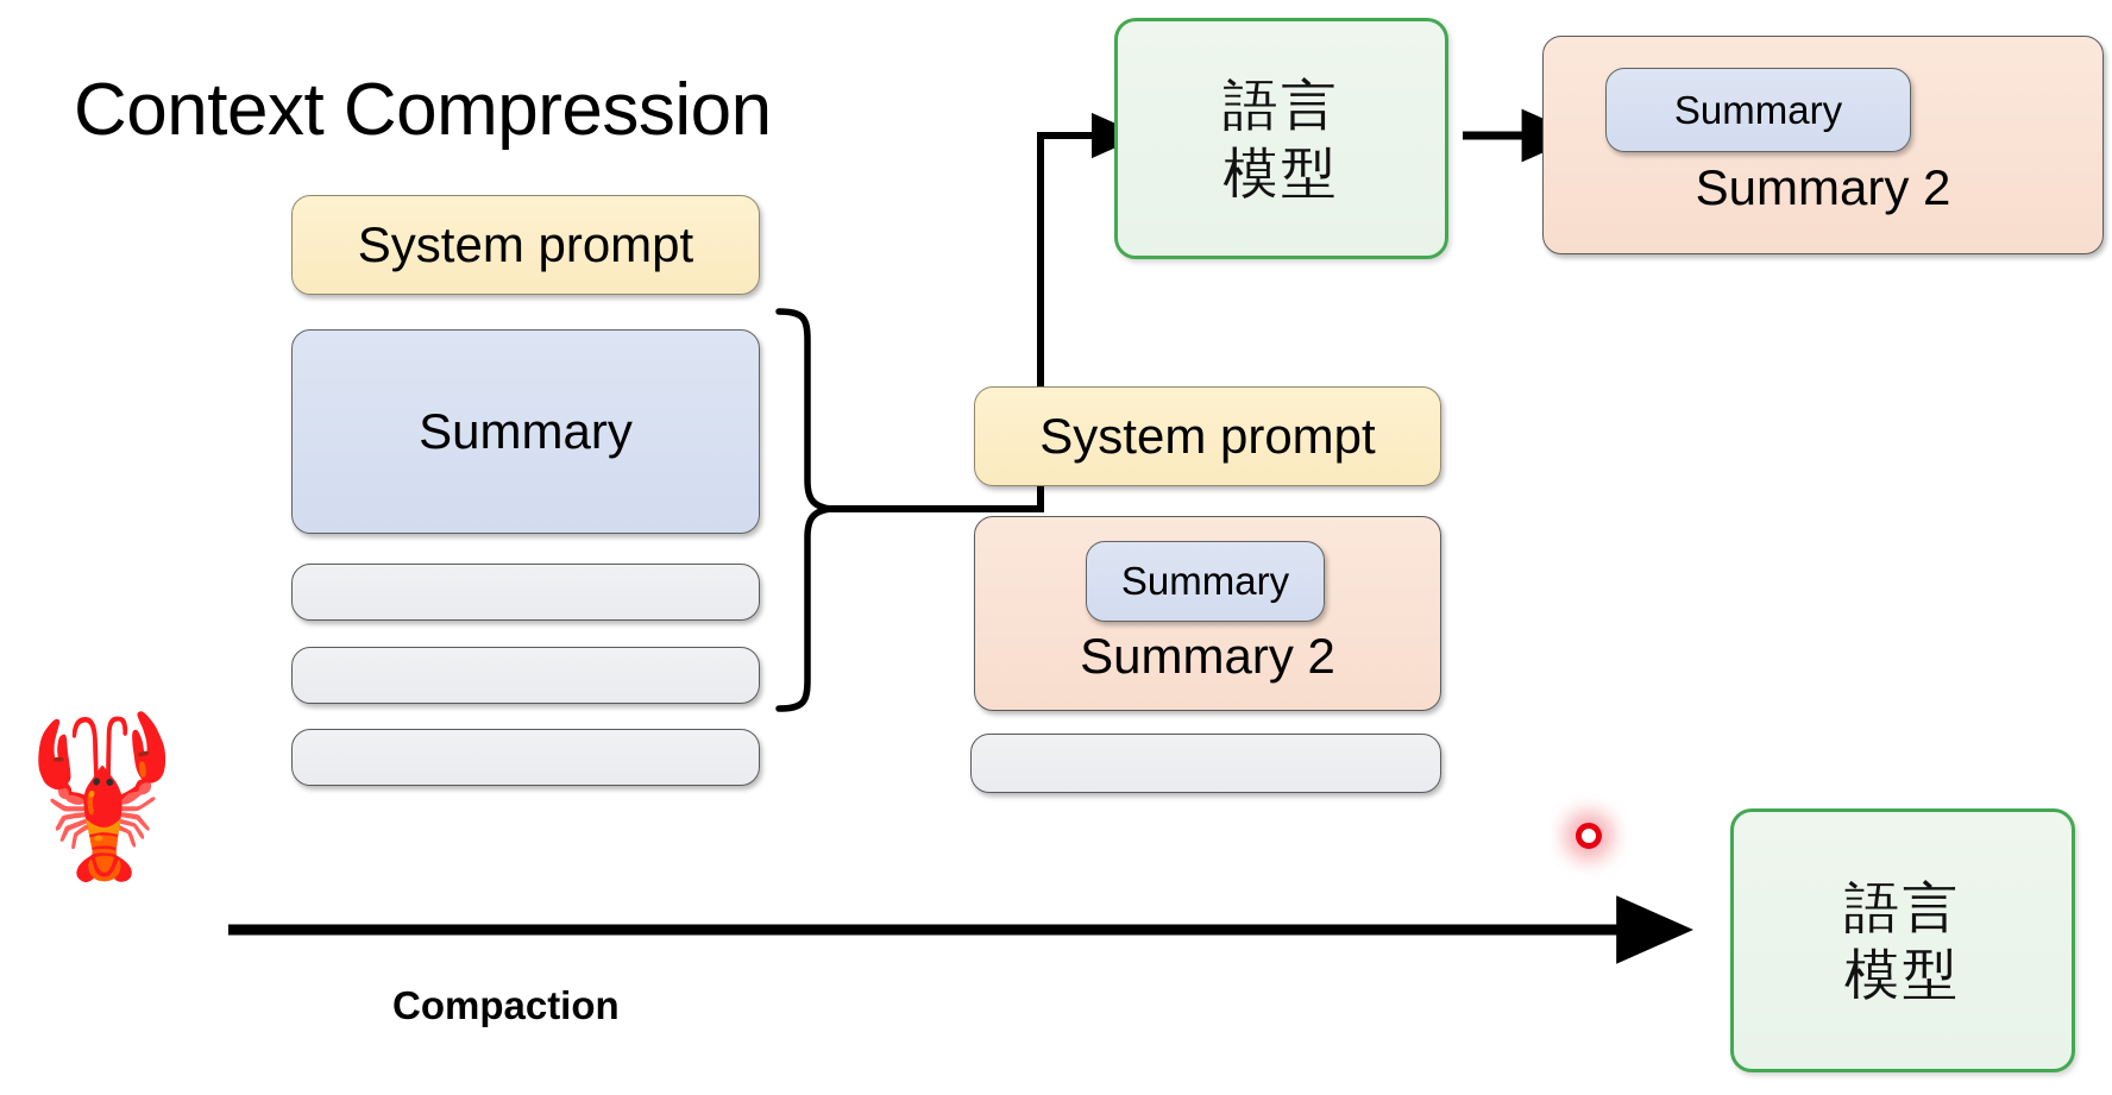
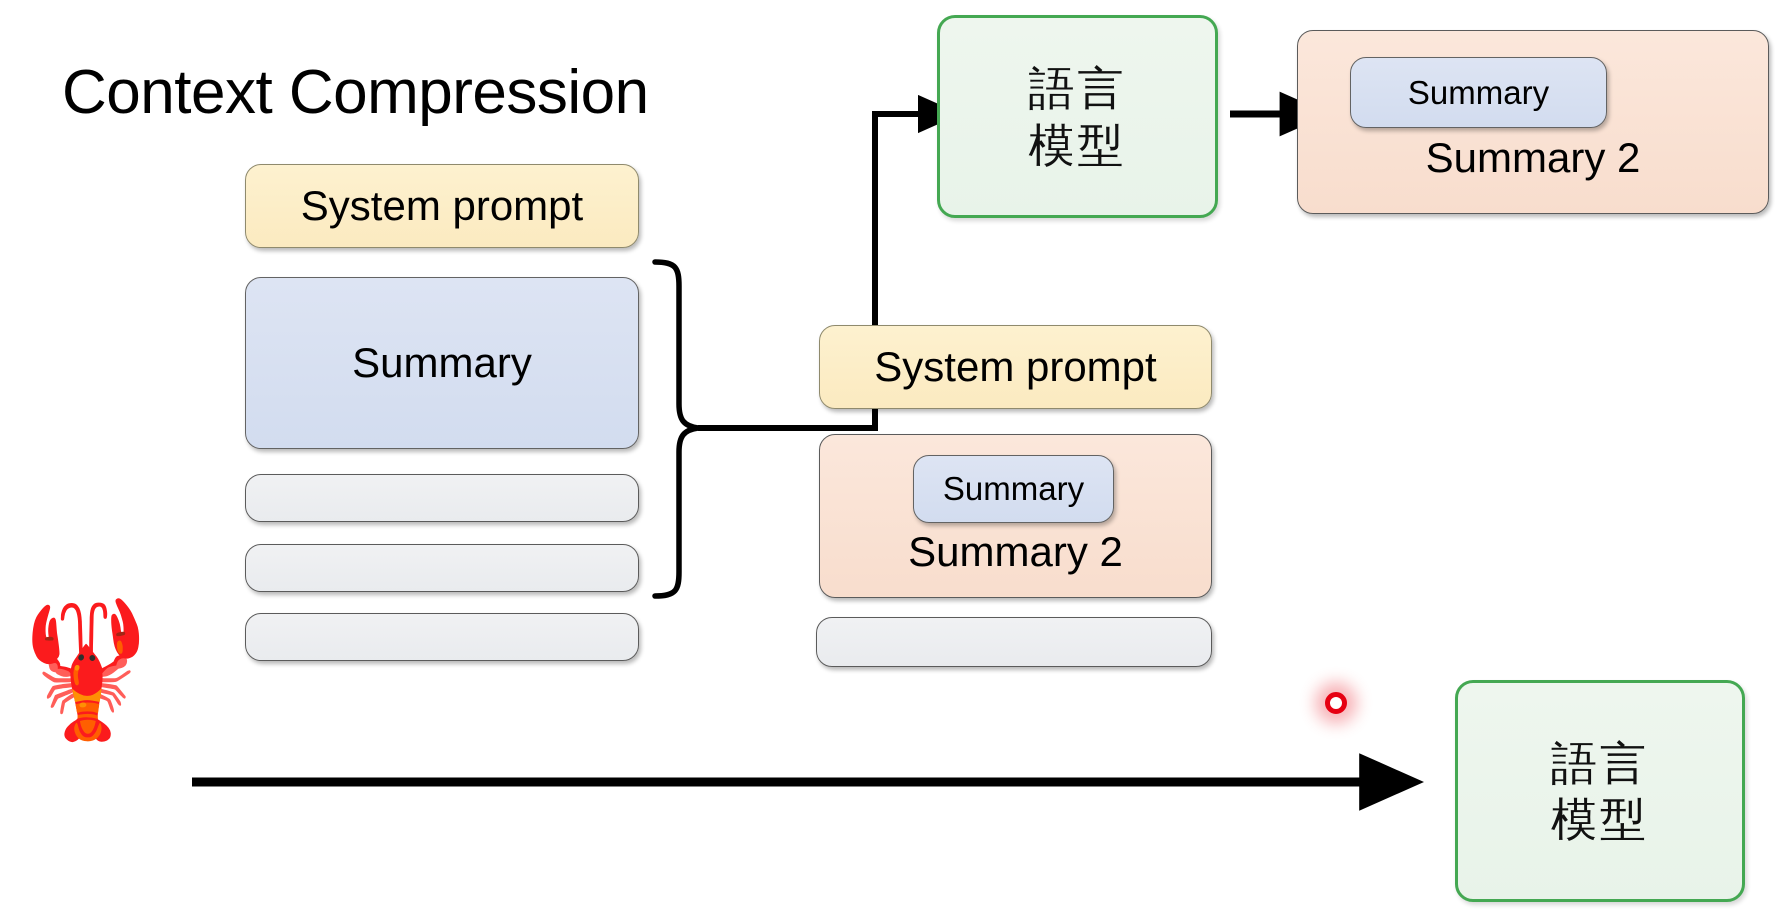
  Context Compression
  System prompt
  Summary
  語言
  模型
  Summary
  Summary 2
  System prompt
  Summary
  Summary 2
  語言
  模型
  🦞
- Compaction
